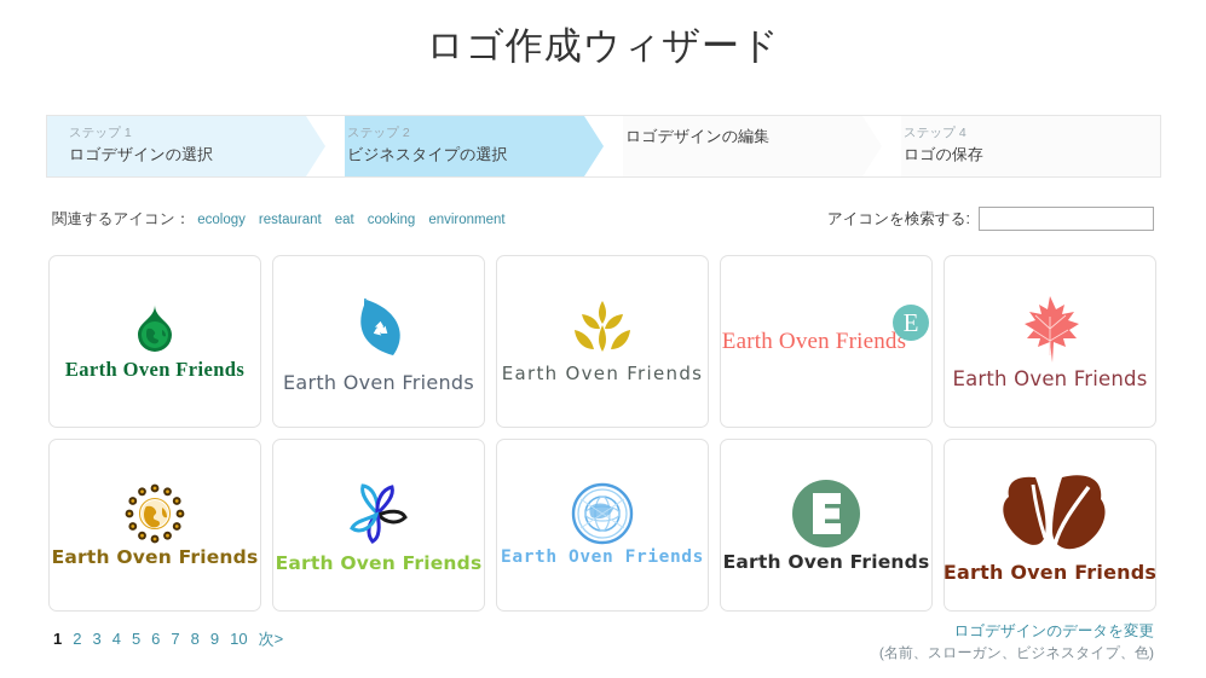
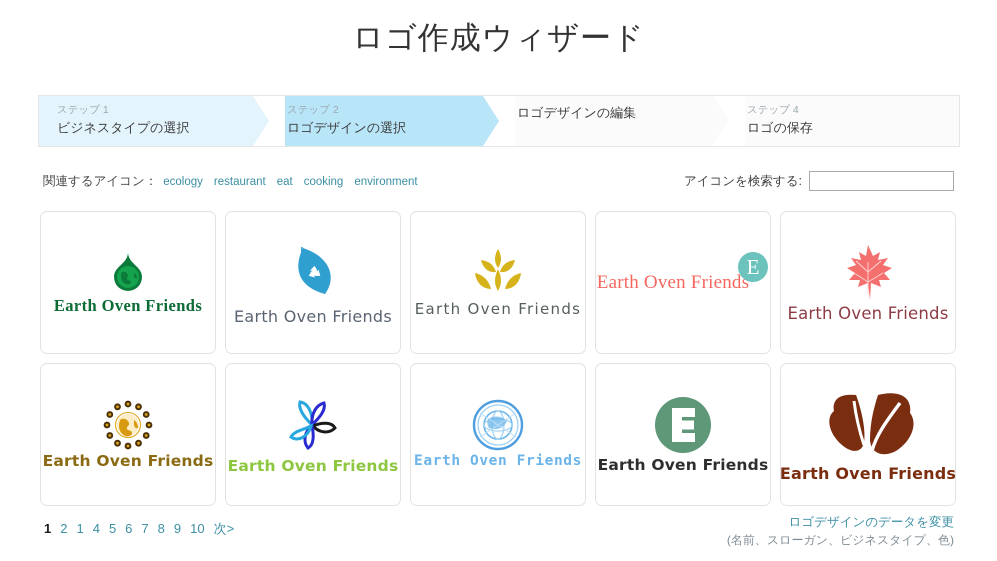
  ロゴ作成ウィザード
  ステップ 1
- ロゴデザインの選択
+ ビジネスタイプの選択
  ステップ 2
- ビジネスタイプの選択
+ ロゴデザインの選択
  ロゴデザインの編集
  ステップ 4
  ロゴの保存
  関連するアイコン： ecology restaurant eat cooking environment
  アイコンを検索する:
  Earth Oven Friends
  Earth Oven Friends
  Earth Oven Friends
  Earth Oven Friends
  E
  Earth Oven Friends
  Earth Oven Friends
  Earth Oven Friends
  Earth Oven Friends
  Earth Oven Friends
  Earth Oven Friends
- 1 2 3 4 5 6 7 8 9 10 次>
+ 1 2 1 4 5 6 7 8 9 10 次>
  ロゴデザインのデータを変更
  (名前、スローガン、ビジネスタイプ、色)
